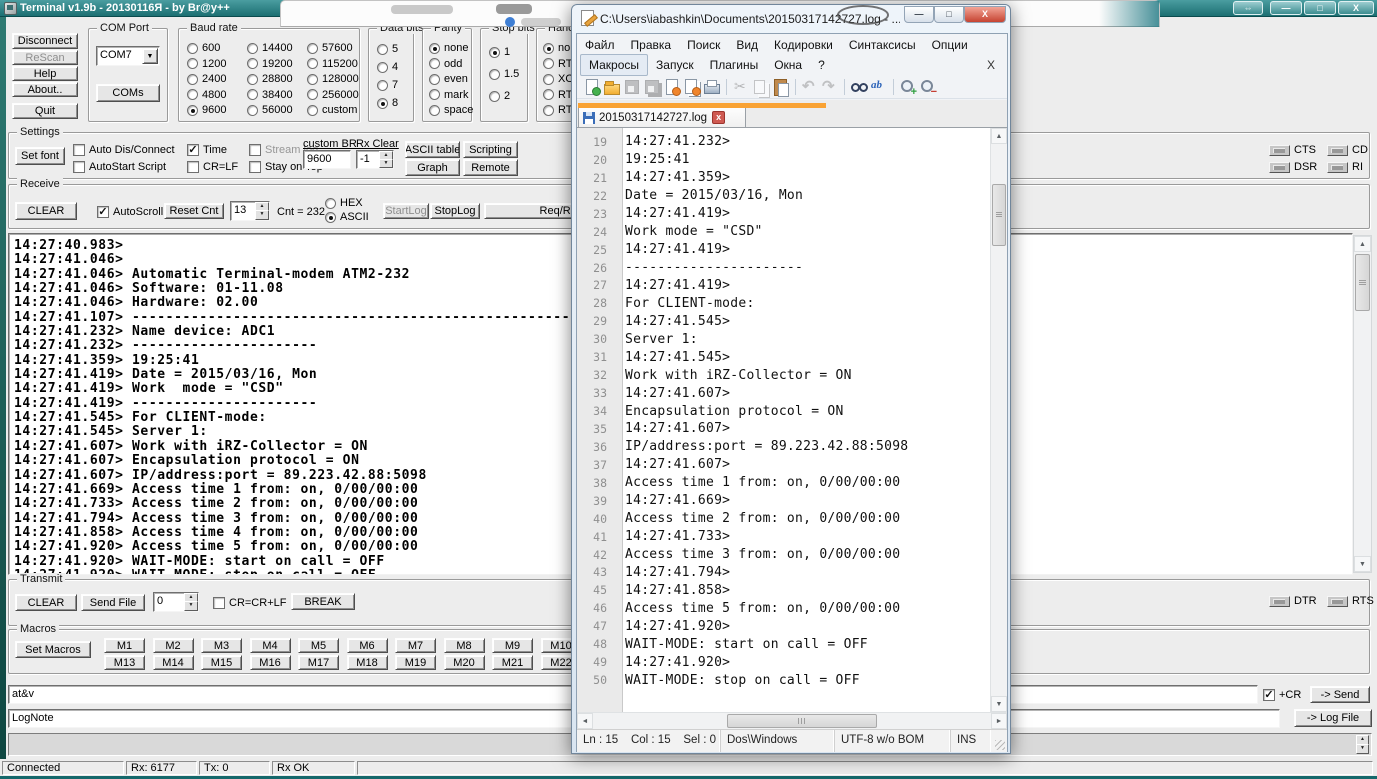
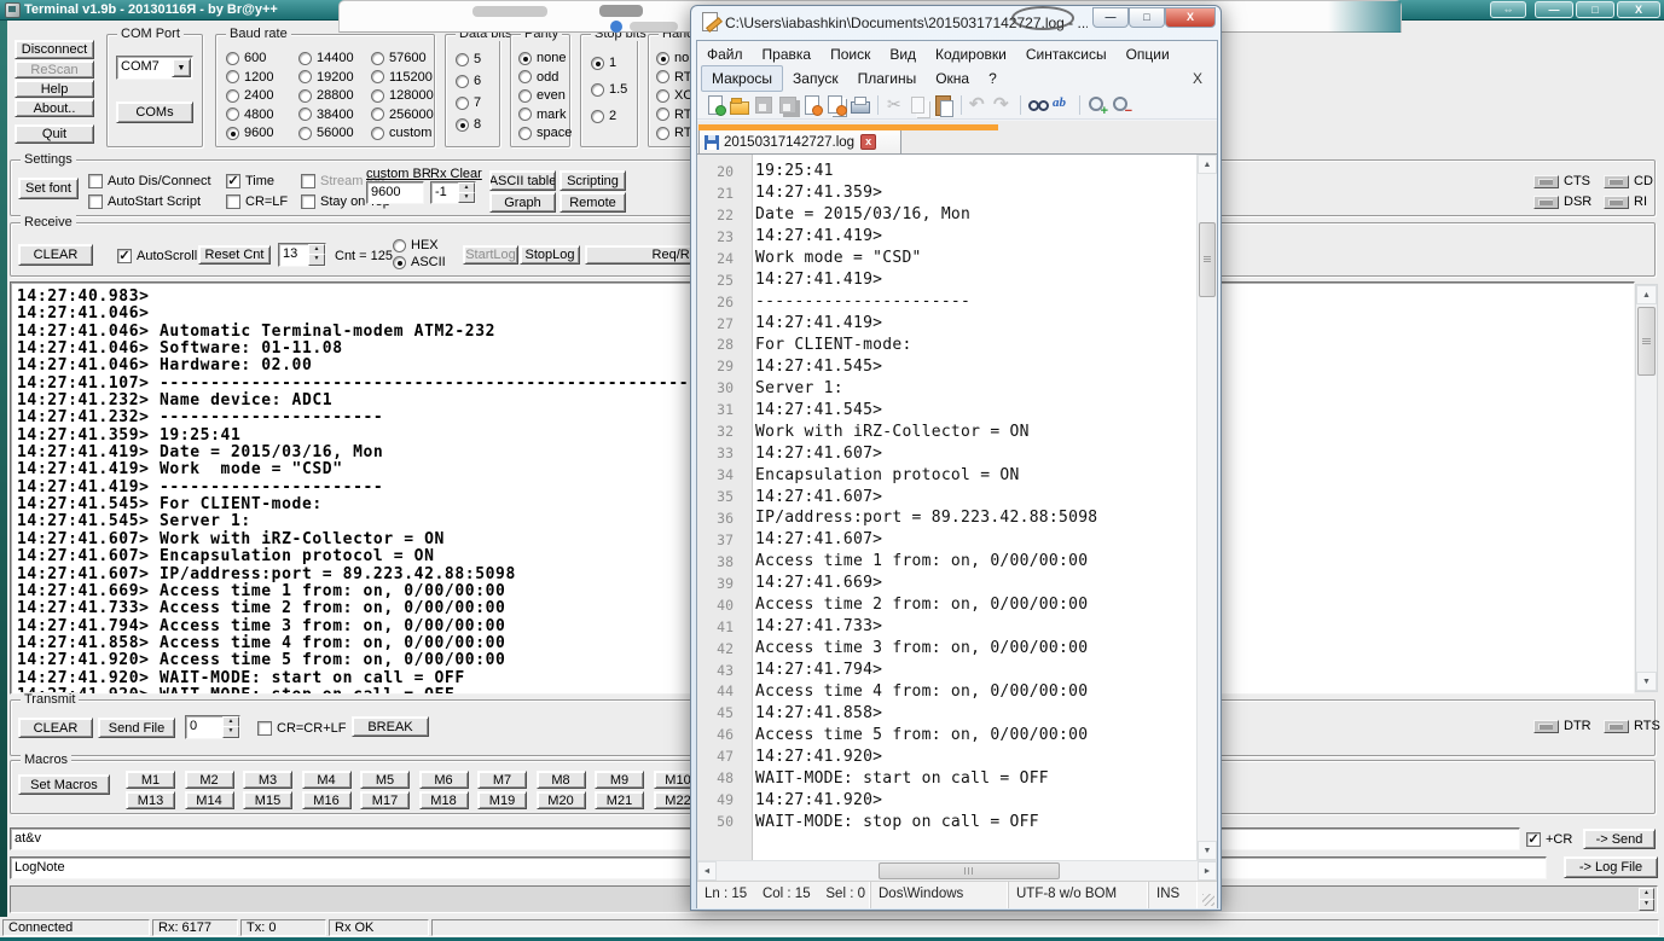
  Terminal v1.9b - 20130116Я - by Br@y++
  ⇔
  —
  □
  X
  Disconnect
  ReScan
  Help
  About..
  Quit
  COM Port
  COM7
  COMs
  Baud rate
  600
  1200
  2400
  4800
  9600
  14400
  19200
  28800
  38400
  56000
  57600
  115200
  128000
  256000
  custom
  Data bits
  5
- 4
+ 6
  7
  8
  Parity
  none
  odd
  even
  mark
  space
  Stop bits
  1
  1.5
  2
  Settings
  Set font
  Auto Dis/Connect
  AutoStart Script
  ✓
  Time
  CR=LF
  custom BR
  9600
  Rx Clear
  -1
  ASCII table
  Scripting
  Graph
  Remote
  CTS
  CD
  DSR
  RI
  Receive
  CLEAR
  ✓
  AutoScroll
  Reset Cnt
  13
- Cnt = 232
+ Cnt = 125
  HEX
  ASCII
  StartLog
  StopLog
  14:27:40.983>
  14:27:41.046>
  14:27:41.046> Automatic Terminal-modem ATM2-232
  14:27:41.046> Software: 01-11.08
  14:27:41.046> Hardware: 02.00
  14:27:41.232> Name device: ADC1
  14:27:41.232> ----------------------
  14:27:41.359> 19:25:41
  14:27:41.419> Date = 2015/03/16, Mon
  14:27:41.419> Work mode = "CSD"
  14:27:41.419> ----------------------
  14:27:41.545> For CLIENT-mode:
  14:27:41.545> Server 1:
  14:27:41.607> Work with iRZ-Collector = ON
  14:27:41.607> Encapsulation protocol = ON
  14:27:41.607> IP/address:port = 89.223.42.88:5098
  14:27:41.669> Access time 1 from: on, 0/00/00:00
  14:27:41.733> Access time 2 from: on, 0/00/00:00
  14:27:41.794> Access time 3 from: on, 0/00/00:00
  14:27:41.858> Access time 4 from: on, 0/00/00:00
  14:27:41.920> Access time 5 from: on, 0/00/00:00
  14:27:41.920> WAIT-MODE: start on call = OFF
  Transmit
  CLEAR
  Send File
  0
  CR=CR+LF
  BREAK
  DTR
  RTS
  Macros
  Set Macros
  M1
  M2
  M3
  M4
  M5
  M6
  M7
  M8
  M9
  M10
  M13
  M14
  M15
  M16
  M17
  M18
  M19
  M20
  M21
  M22
  at&v
  ✓
  +CR
  -> Send
  LogNote
  -> Log File
  Connected
  Rx: 6177
  Tx: 0
  Rx OK
  C:\Users\iabashkin\Documents\20150317142727.log - ...
  —
  □
  X
  Файл
  Правка
  Поиск
  Вид
  Кодировки
  Синтаксисы
  Опции
  Макросы
  Запуск
  Плагины
  Окна
  ?
  X
  20150317142727.log
  x
- 19
- 14:27:41.232>
  20
  19:25:41
  21
  14:27:41.359>
  22
  Date = 2015/03/16, Mon
  23
  14:27:41.419>
  24
  Work mode = "CSD"
  25
  14:27:41.419>
  26
  ----------------------
  27
  14:27:41.419>
  28
  For CLIENT-mode:
  29
  14:27:41.545>
  30
  Server 1:
  31
  14:27:41.545>
  32
  Work with iRZ-Collector = ON
  33
  14:27:41.607>
  34
  Encapsulation protocol = ON
  35
  14:27:41.607>
  36
  IP/address:port = 89.223.42.88:5098
  37
  14:27:41.607>
  38
  Access time 1 from: on, 0/00/00:00
  39
  14:27:41.669>
  40
  Access time 2 from: on, 0/00/00:00
  41
  14:27:41.733>
  42
  Access time 3 from: on, 0/00/00:00
  43
  14:27:41.794>
+ 44
+ Access time 4 from: on, 0/00/00:00
  45
  14:27:41.858>
  46
  Access time 5 from: on, 0/00/00:00
  47
  14:27:41.920>
  48
  WAIT-MODE: start on call = OFF
  49
  14:27:41.920>
  50
  WAIT-MODE: stop on call = OFF
  Ln : 15 Col : 15 Sel : 0
  Dos\Windows
  UTF-8 w/o BOM
  INS
